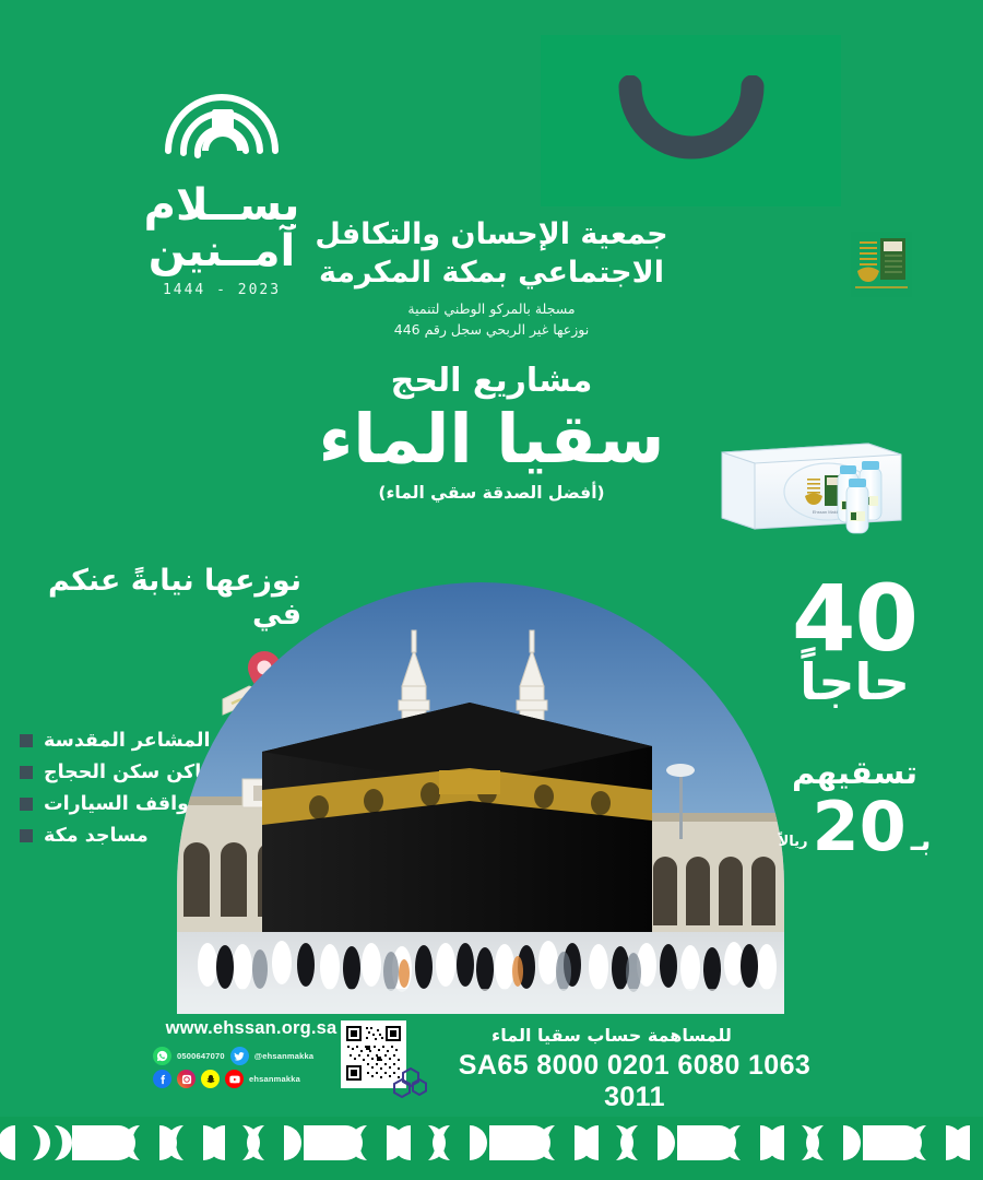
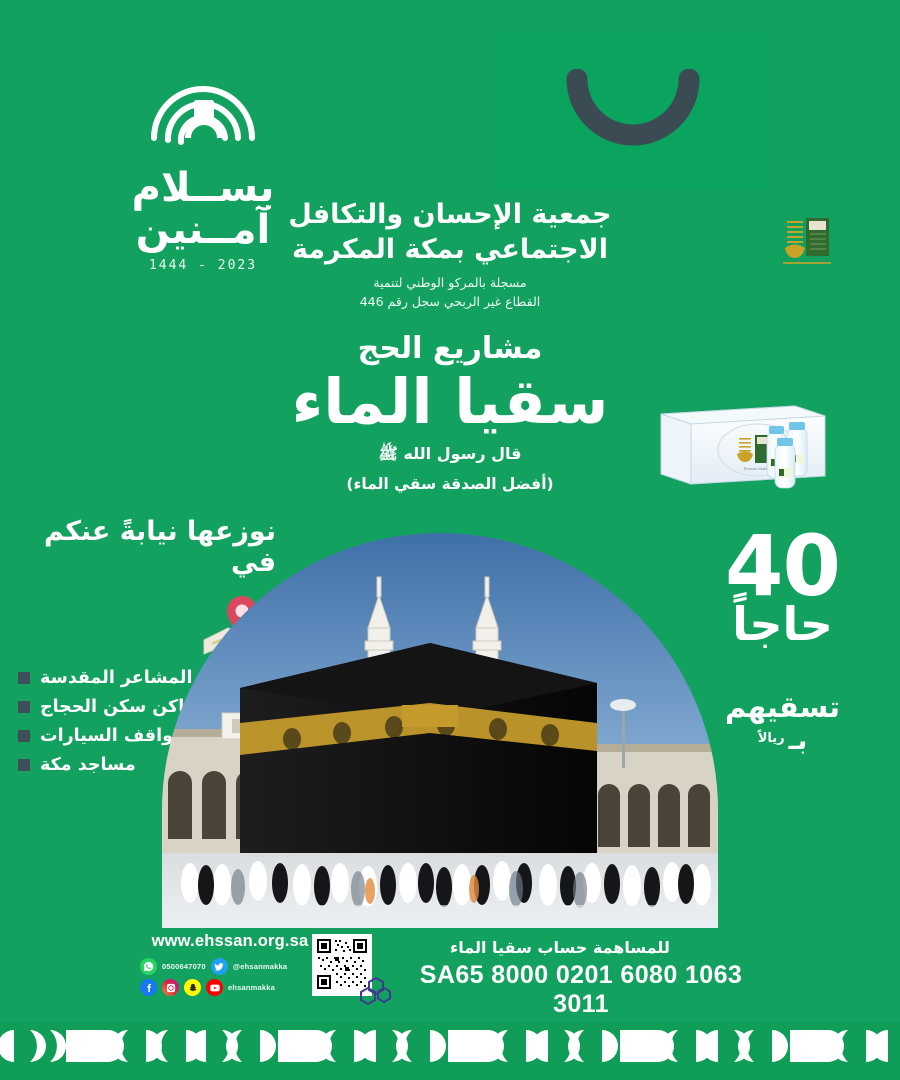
  بســلام
  آمــنين
  2023 - 1444
  جمعية الإحسان والتكافل
  الاجتماعي بمكة المكرمة
  مسجلة بالمركو الوطني لتنمية
- نوزعها غير الربحي سجل رقم 446
+ القطاع غير الربحي سجل رقم 446
  مشاريع الحج
  سقيا الماء
+ قال رسول الله ﷺ
  (أفضل الصدقة سقي الماء)
  نوزعها نيابةً عنكم في
  المشاعر المقدسة
  كن سكن الحجاج
  واقف السيارات
  مساجد مكة
  40
  حاجاً
  تسقيهم
  بـ
- 20
  ريالاً
  www.ehssan.org.sa
  0500647070
  @ehsanmakka
  ehsanmakka
  للمساهمة حساب سقيا الماء
  SA65 8000 0201 6080 1063 3011
